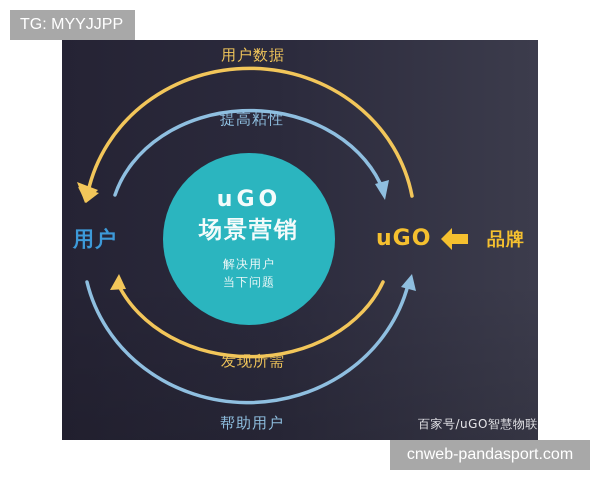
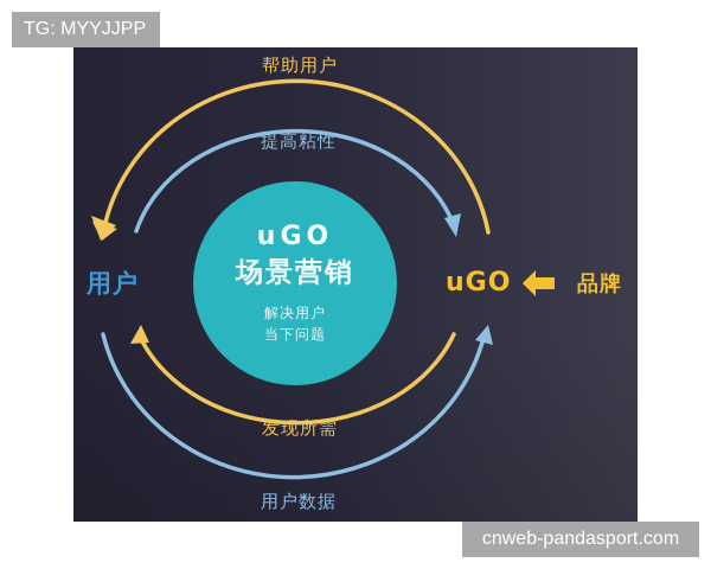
- 用户数据
+ 帮助用户
  提高粘性
  发现所需
- 帮助用户
+ 用户数据
  用户
  uGO
  品牌
  uGO
  场景营销
  解决用户
  当下问题
- 百家号/uGO智慧物联
  TG: MYYJJPP
  cnweb-pandasport.com
